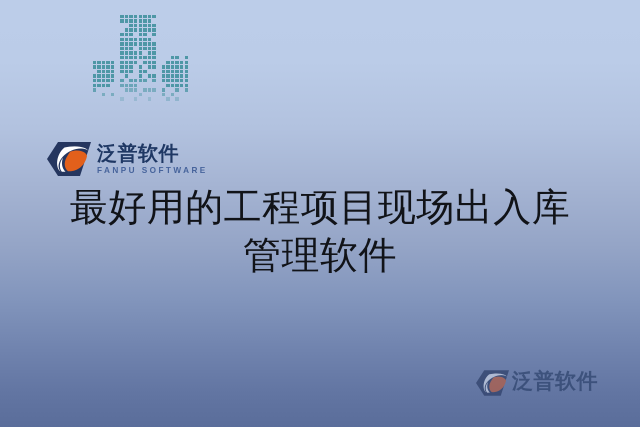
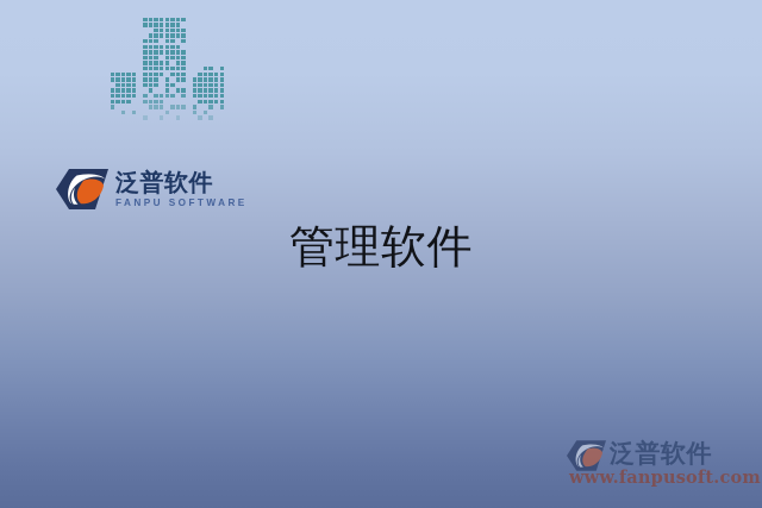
  泛普软件
  FANPU SOFTWARE
- 最好用的工程项目现场出入库
  管理软件
  泛普软件
+ www.fanpusoft.com
